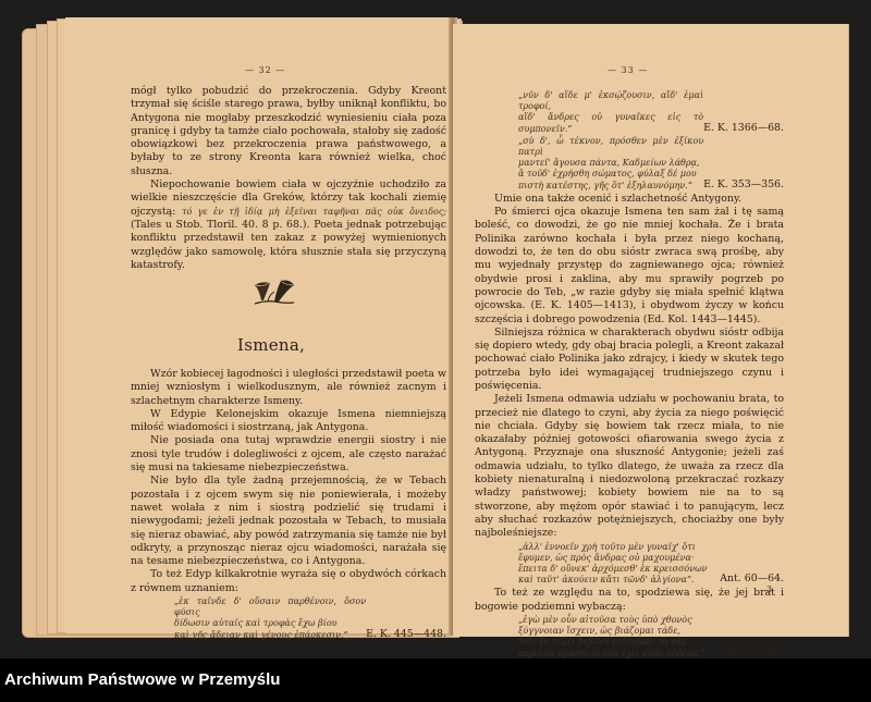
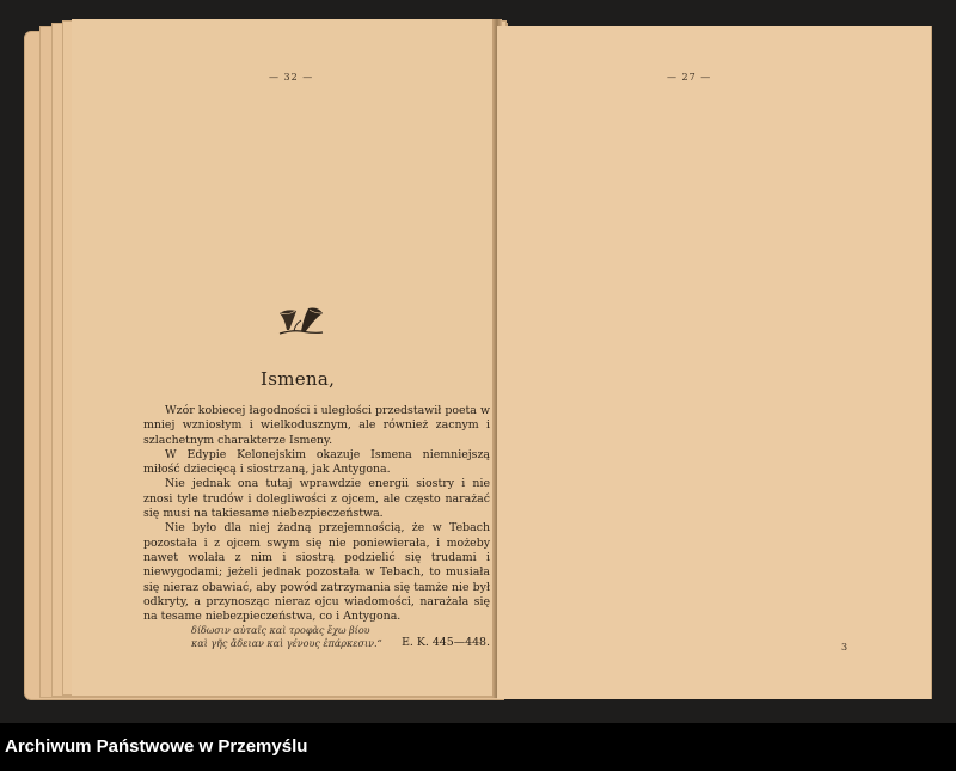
  — 32 —
- mógł tylko pobudzić do przekroczenia. Gdyby Kreont trzymał się ściśle starego prawa, byłby uniknął konfliktu, bo Antygona nie mogłaby przeszkodzić wyniesieniu ciała poza granicę i gdyby ta tamże ciało pochowała, stałoby się zadość obowiązkowi bez przekroczenia prawa państwowego, a byłaby to ze strony Kreonta kara również wielka, choć słuszna.
- Niepochowanie bowiem ciała w ojczyźnie uchodziło za wielkie nieszczęście dla Greków, którzy tak kochali ziemię ojczystą: τό γε ἐν τῇ ἰδίᾳ μὴ ἐξεῖναι ταφῆναι πᾶς οὐκ ὄνειδος; (Tales u Stob. Tloril. 40. 8 p. 68.). Poeta jednak potrzebując konfliktu przedstawił ten zakaz z powyżej wymienionych względów jako samowolę, która słusznie stała się przyczyną katastrofy.
  Ismena,
  Wzór kobiecej łagodności i uległości przedstawił poeta w mniej wzniosłym i wielkodusznym, ale również zacnym i szlachetnym charakterze Ismeny.
- W Edypie Kelonejskim okazuje Ismena niemniejszą miłość wiadomości i siostrzaną, jak Antygona.
+ W Edypie Kelonejskim okazuje Ismena niemniejszą miłość dziecięcą i siostrzaną, jak Antygona.
- Nie posiada ona tutaj wprawdzie energii siostry i nie znosi tyle trudów i dolegliwości z ojcem, ale często narażać się musi na takiesame niebezpieczeństwa.
+ Nie jednak ona tutaj wprawdzie energii siostry i nie znosi tyle trudów i dolegliwości z ojcem, ale często narażać się musi na takiesame niebezpieczeństwa.
- Nie było dla tyle żadną przejemnością, że w Tebach pozostała i z ojcem swym się nie poniewierała, i możeby nawet wolała z nim i siostrą podzielić się trudami i niewygodami; jeżeli jednak pozostała w Tebach, to musiała się nieraz obawiać, aby powód zatrzymania się tamże nie był odkryty, a przynosząc nieraz ojcu wiadomości, narażała się na tesame niebezpieczeństwa, co i Antygona.
+ Nie było dla niej żadną przejemnością, że w Tebach pozostała i z ojcem swym się nie poniewierała, i możeby nawet wolała z nim i siostrą podzielić się trudami i niewygodami; jeżeli jednak pozostała w Tebach, to musiała się nieraz obawiać, aby powód zatrzymania się tamże nie był odkryty, a przynosząc nieraz ojcu wiadomości, narażała się na tesame niebezpieczeństwa, co i Antygona.
- To też Edyp kilkakrotnie wyraża się o obydwóch córkach z równem uznaniem:
- „ἐκ ταῖνδε δ' οὔσαιν παρθένοιν, ὅσον φύσις
  δίδωσιν αὐταῖς καὶ τροφὰς ἔχω βίου
  καὶ γῆς ἄδειαν καὶ γένους ἐπάρκεσιν.“
  E. K. 445—448.
- — 33 —
+ — 27 —
- „νῦν δ' αἵδε μ' ἐκσῴζουσιν, αἵδ' ἐμαὶ τροφοί,
- αἵδ' ἄνδρες οὐ γυναῖκες εἰς τὸ συμπονεῖν.“
- E. K. 1366—68.
- „σὺ δ', ὦ τέκνον, πρόσθεν μὲν ἐξίκου πατρὶ
- μαντεῖ' ἄγουσα πάντα, Καδμείων λάθρᾳ,
- ἃ τοῦδ' ἐχρήσθη σώματος, φύλαξ δέ μου
- πιστὴ κατέστης, γῆς ὅτ' ἐξηλαυνόμην.“
- E. K. 353—356.
- Umie ona także ocenić i szlachetność Antygony.
- Po śmierci ojca okazuje Ismena ten sam żal i tę samą boleść, co dowodzi, że go nie mniej kochała. Że i brata Polinika zarówno kochała i była przez niego kochaną, dowodzi to, że ten do obu sióstr zwraca swą prośbę, aby mu wyjednały przystęp do zagniewanego ojca; również obydwie prosi i zaklina, aby mu sprawiły pogrzeb po powrocie do Teb, „w razie gdyby się miała spełnić klątwa ojcowska. (E. K. 1405—1413), i obydwom życzy w końcu szczęścia i dobrego powodzenia (Ed. Kol. 1443—1445).
- Silniejsza różnica w charakterach obydwu sióstr odbija się dopiero wtedy, gdy obaj bracia polegli, a Kreont zakazał pochować ciało Polinika jako zdrajcy, i kiedy w skutek tego potrzeba było idei wymagającej trudniejszego czynu i poświęcenia.
- Jeżeli Ismena odmawia udziału w pochowaniu brata, to przecież nie dlatego to czyni, aby życia za niego poświęcić nie chciała. Gdyby się bowiem tak rzecz miała, to nie okazałaby później gotowości ofiarowania swego życia z Antygoną. Przyznaje ona słuszność Antygonie; jeżeli zaś odmawia udziału, to tylko dlatego, że uważa za rzecz dla kobiety nienaturalną i niedozwoloną przekraczać rozkazy władzy państwowej; kobiety bowiem nie na to są stworzone, aby mężom opór stawiać i to panującym, lecz aby słuchać rozkazów potężniejszych, chociażby one były najboleśniejsze:
- „ἀλλ' ἐννοεῖν χρὴ τοῦτο μὲν γυναῖχ' ὅτι
- ἔφυμεν, ὡς πρὸς ἄνδρας οὐ μαχουμένα·
- ἔπειτα δ' οὕνεκ' ἀρχόμεσθ' ἐκ κρεισσόνων
- καὶ ταῦτ' ἀκούειν κἄτι τῶνδ' ἀλγίονα“.
- Ant. 60—64.
- To też ze względu na to, spodziewa się, że jej brat i bogowie podziemni wybaczą:
- „ἐγὼ μὲν οὖν αἰτοῦσα τοὺς ὑπὸ χθονὸς
- ξύγγνοιαν ἴσχειν, ὡς βιάζομαι τάδε,
- τοῖς ἐν τέλει βεβῶσι πείσομαι· τὸ γὰρ
- περισσὰ πράσσειν οὐκ ἔχει νοῦν οὐδένα.“
  3
  Archiwum Państwowe w Przemyślu
